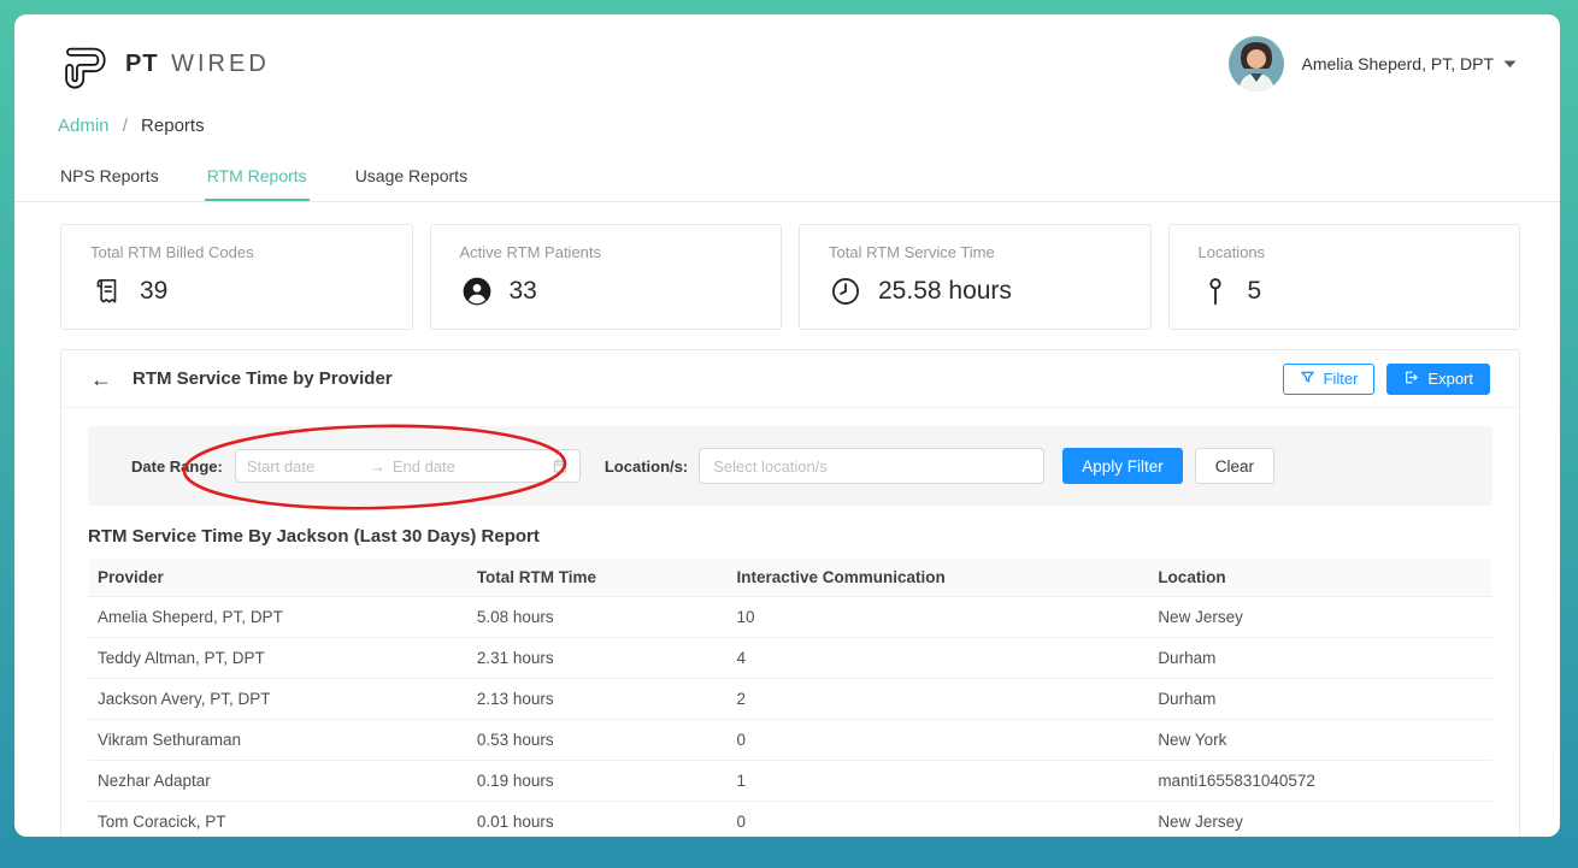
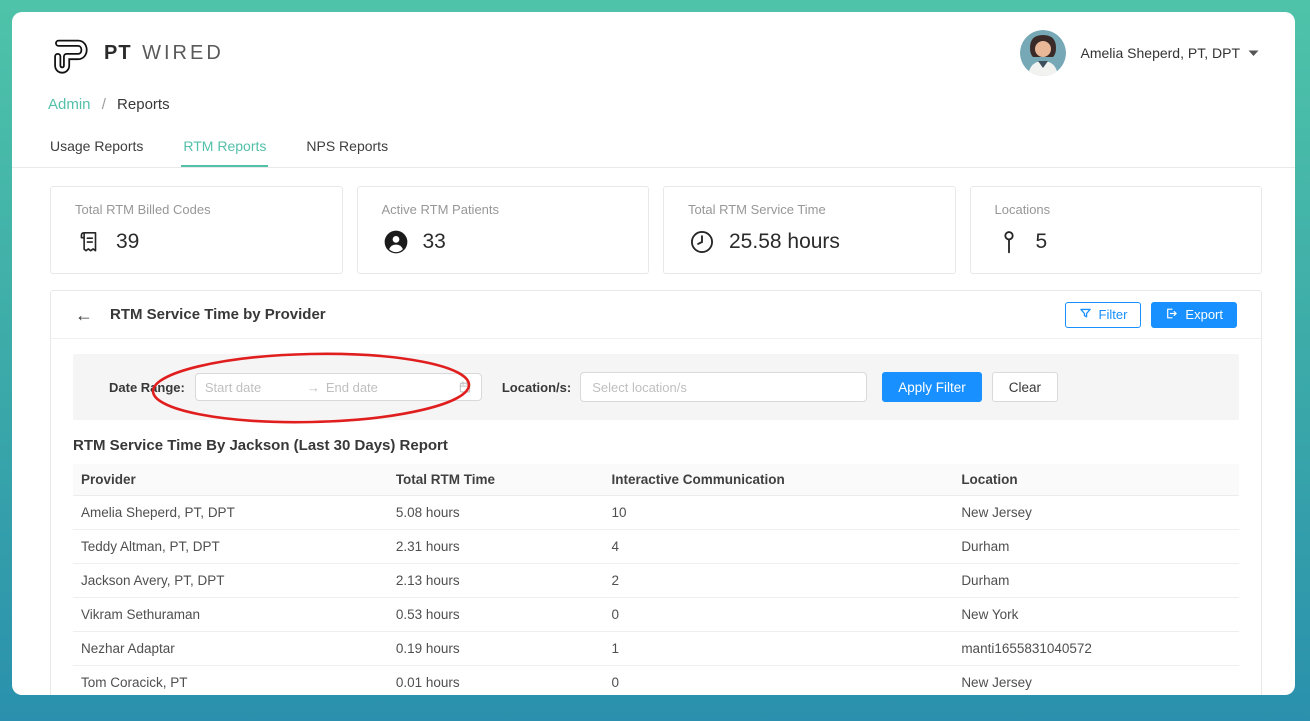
  PT WIRED
  Amelia Sheperd, PT, DPT
  Admin / Reports
- NPS Reports
+ Usage Reports
  RTM Reports
- Usage Reports
+ NPS Reports
  Total RTM Billed Codes
  39
  Active RTM Patients
  33
  Total RTM Service Time
  25.58 hours
  Locations
  5
  ←
  RTM Service Time by Provider
  Filter
  Export
  Date Rnge:
  Start date
  →
  End date
  Location/s:
  Select location/s
  Apply Filter
  Clear
  RTM Service Time By Jackson (Last 30 Days) Report
  Provider	Total RTM Time	Interactive Communication	Location
  Amelia Sheperd, PT, DPT	5.08 hours	10	New Jersey
  Teddy Altman, PT, DPT	2.31 hours	4	Durham
  Jackson Avery, PT, DPT	2.13 hours	2	Durham
  Vikram Sethuraman	0.53 hours	0	New York
  Nezhar Adaptar	0.19 hours	1	manti1655831040572
  Tom Coracick, PT	0.01 hours	0	New Jersey
